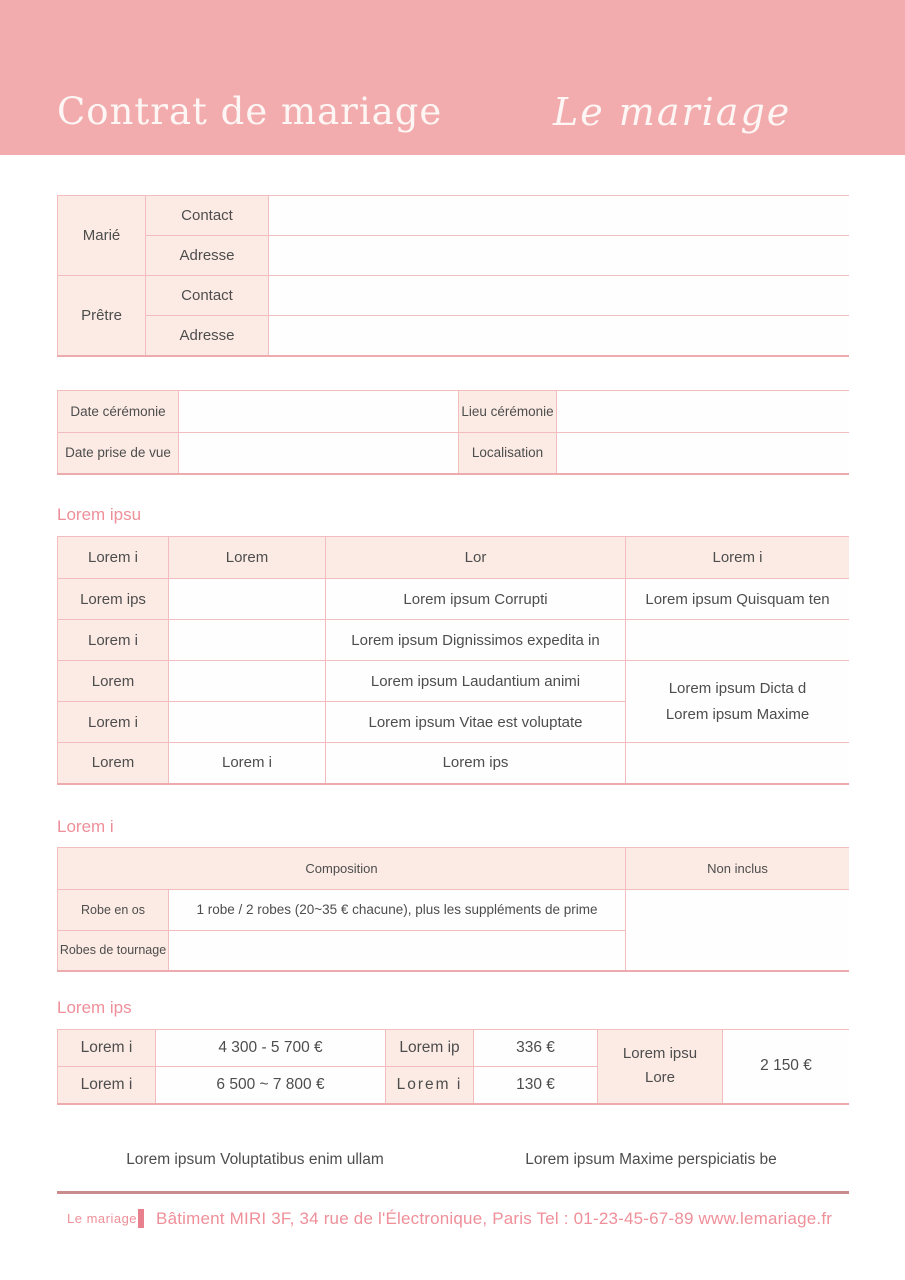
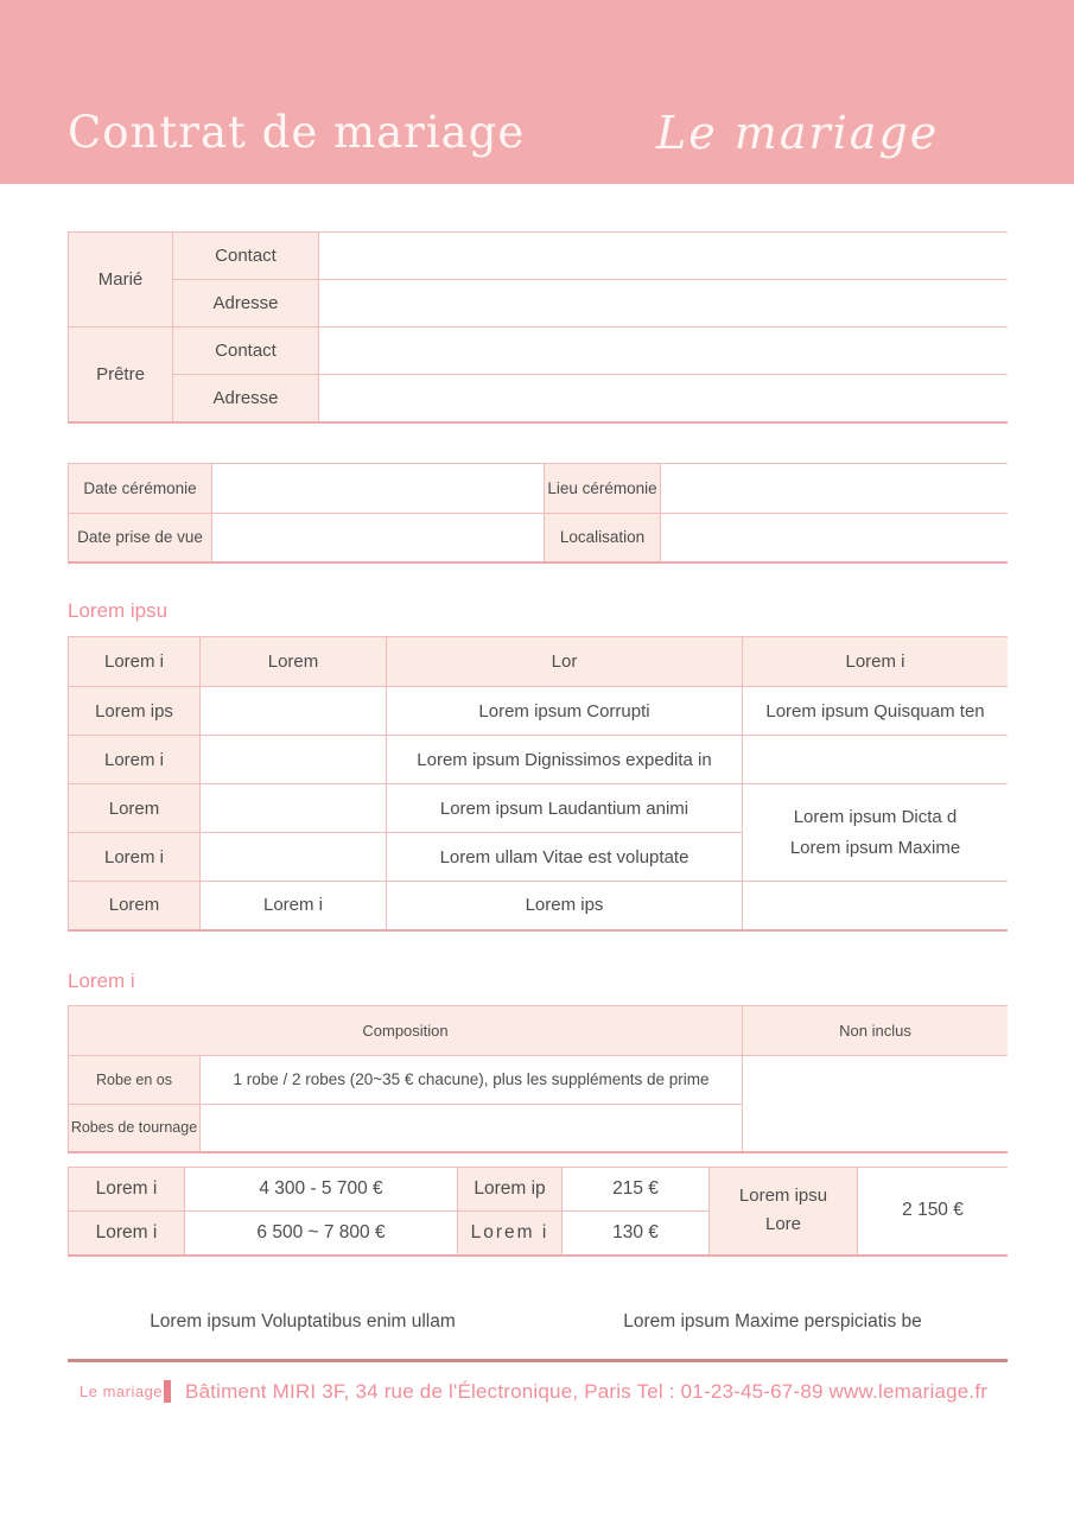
  Contrat de mariage
  Le mariage
  Marié	Contact
  Adresse
  Prêtre	Contact
  Adresse
  Date cérémonie		Lieu cérémonie
  Date prise de vue		Localisation
  Lorem ipsu
  Lorem i	Lorem	Lor	Lorem i
  Lorem ips		Lorem ipsum Corrupti	Lorem ipsum Quisquam ten
  Lorem i		Lorem ipsum Dignissimos expedita in
  Lorem		Lorem ipsum Laudantium animi	Lorem ipsum Dicta d Lorem ipsum Maxime
- Lorem i		Lorem ipsum Vitae est voluptate
+ Lorem i		Lorem ullam Vitae est voluptate
  Lorem	Lorem i	Lorem ips
  Lorem i
  Composition	Non inclus
  Robe en os	1 robe / 2 robes (20~35 € chacune), plus les suppléments de prime
  Robes de tournage
- Lorem ips
- Lorem i	4 300 - 5 700 €	Lorem ip	336 €	Lorem ipsu Lore	2 150 €
+ Lorem i	4 300 - 5 700 €	Lorem ip	215 €	Lorem ipsu Lore	2 150 €
  Lorem i	6 500 ~ 7 800 €	Lorem i	130 €
  Lorem ipsum Voluptatibus enim ullam
  Lorem ipsum Maxime perspiciatis be
  Le mariage
  Bâtiment MIRI 3F, 34 rue de l'Électronique, Paris Tel : 01-23-45-67-89 www.lemariage.fr
